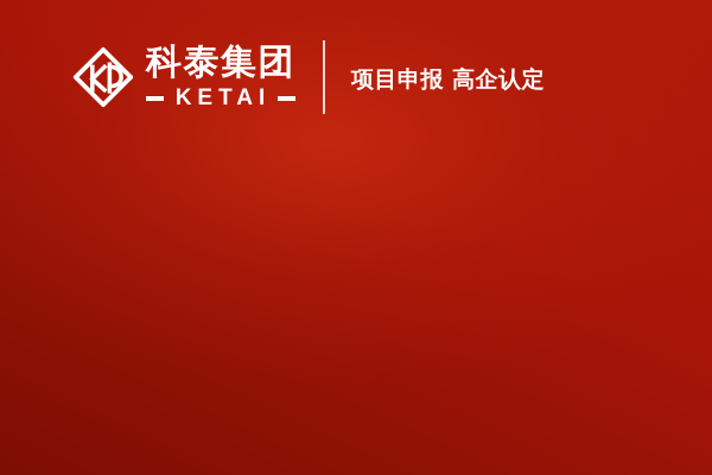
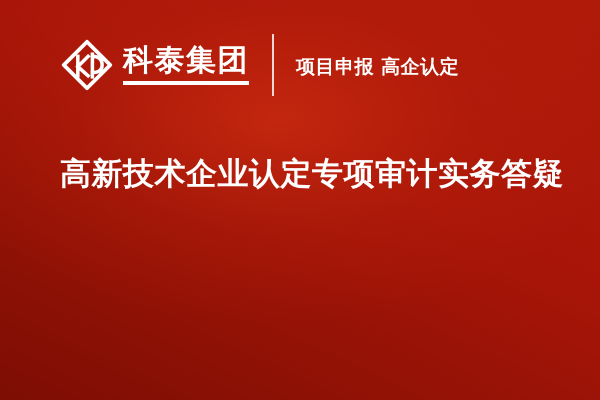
  科泰集团
- KETAI
  项目申报 高企认定
+ 高新技术企业认定专项审计实务答疑
